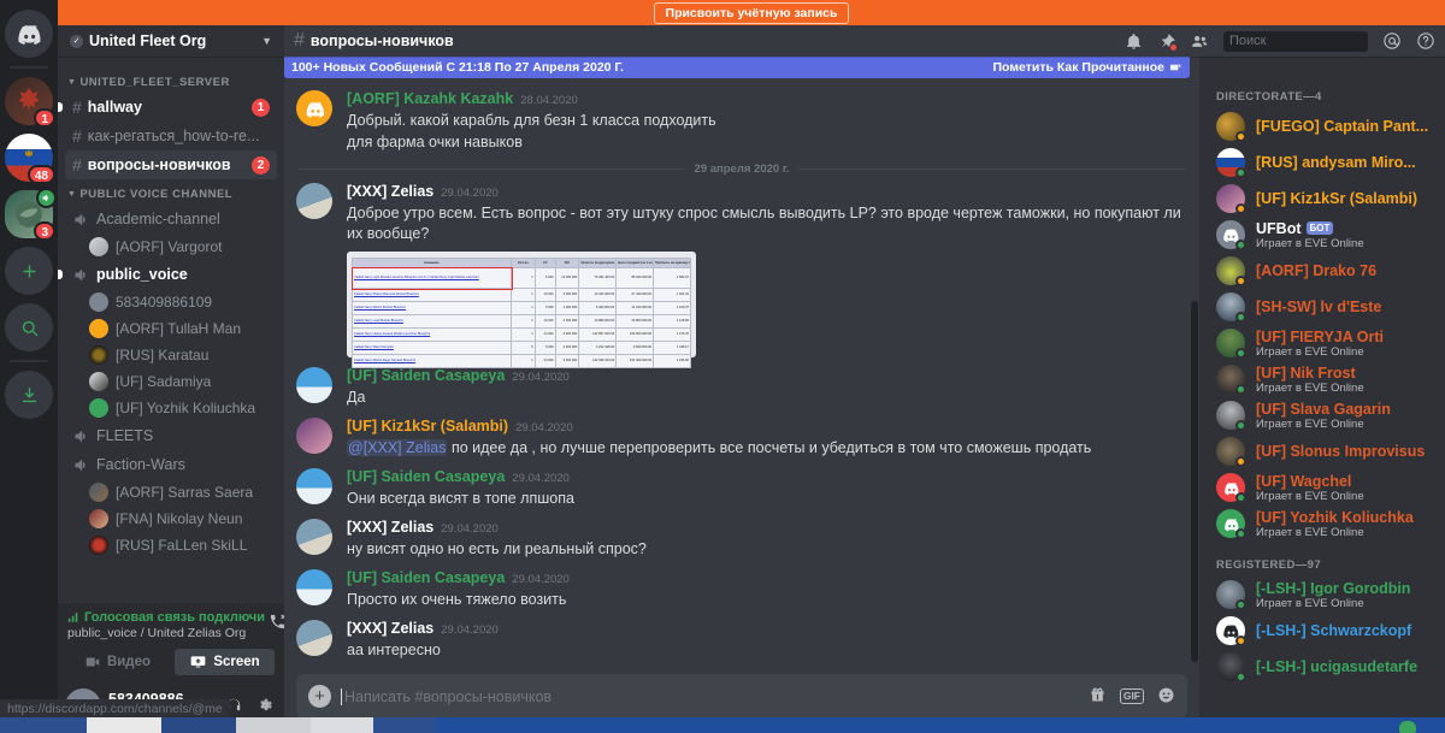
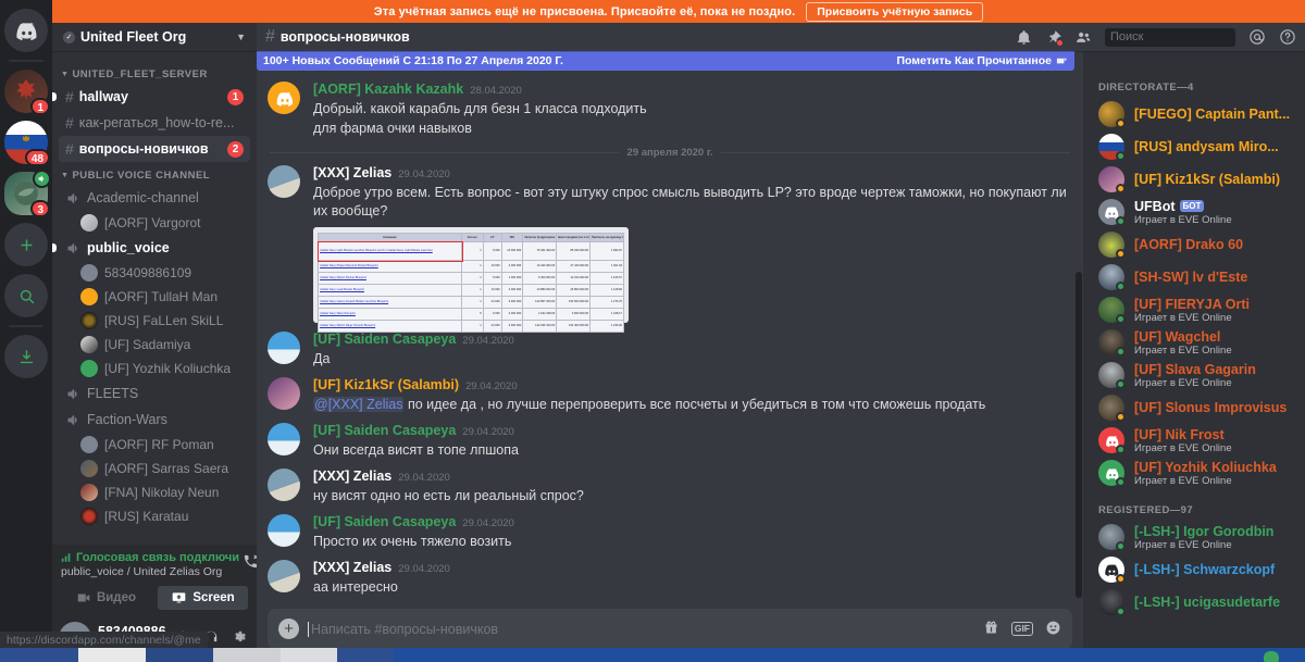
+ Эта учётная запись ещё не присвоена. Присвойте её, пока не поздно.
  Присвоить учётную запись
  1
  48
  3
  United Fleet Org
  ▼
  UNITED_FLEET_SERVER
  #
  hallway
  1
  #
  как-регаться_how-to-re...
  #
  вопросы-новичков
  2
  PUBLIC VOICE CHANNEL
  Academic-channel
  [AORF] Vargorot
  public_voice
  583409886109
  [AORF] TullaH Man
- [RUS] Karatau
+ [RUS] FaLLen SkiLL
  [UF] Sadamiya
  [UF] Yozhik Koliuchka
  FLEETS
  Faction-Wars
+ [AORF] RF Poman
  [AORF] Sarras Saera
  [FNA] Nikolay Neun
- [RUS] FaLLen SkiLL
+ [RUS] Karatau
  Голосовая связь подключи
  public_voice / United Zelias Org
  Видео
  Screen
  #
  вопросы-новичков
  Поиск
  100+ Новых Сообщений С 21:18 По 27 Апреля 2020 Г.
  Пометить Как Прочитанное
  [AORF] Kazahk Kazahk
  28.04.2020
  Добрый. какой карабль для безн 1 класса подходить
  для фарма очки навыков
  29 апреля 2020 г.
  [XXX] Zelias
  29.04.2020
  Доброе утро всем. Есть вопрос - вот эту штуку спрос смысль выводить LP? это вроде чертеж таможки, но покупают ли их вообще?
  [UF] Saiden Casapeya
  29.04.2020
  Да
  [UF] Kiz1kSr (Salambi)
  29.04.2020
  @[XXX] Zelias по идее да , но лучше перепроверить все посчеты и убедиться в том что сможешь продать
  [UF] Saiden Casapeya
  29.04.2020
  Они всегда висят в топе лпшопа
  [XXX] Zelias
  29.04.2020
  ну висят одно но есть ли реальный спрос?
  [UF] Saiden Casapeya
  29.04.2020
  Просто их очень тяжело возить
  [XXX] Zelias
  29.04.2020
  аа интересно
  +
  Написать #вопросы-новичков
  GIF
  DIRECTORATE—4
  [FUEGO] Captain Pant...
  [RUS] andysam Miro...
  [UF] Kiz1kSr (Salambi)
  UFBot
  БОТ
  Играет в EVE Online
- [AORF] Drako 76
+ [AORF] Drako 60
  [SH-SW] lv d'Este
  [UF] FIERYJA Orti
  Играет в EVE Online
- [UF] Nik Frost
+ [UF] Wagchel
  Играет в EVE Online
  [UF] Slava Gagarin
  Играет в EVE Online
  [UF] Slonus Improvisus
- [UF] Wagchel
+ [UF] Nik Frost
  Играет в EVE Online
  [UF] Yozhik Koliuchka
  Играет в EVE Online
  REGISTERED—97
  [-LSH-] Igor Gorodbin
  Играет в EVE Online
  [-LSH-] Schwarzckopf
  [-LSH-] ucigasudetarfe
  https://discordapp.com/channels/@me
